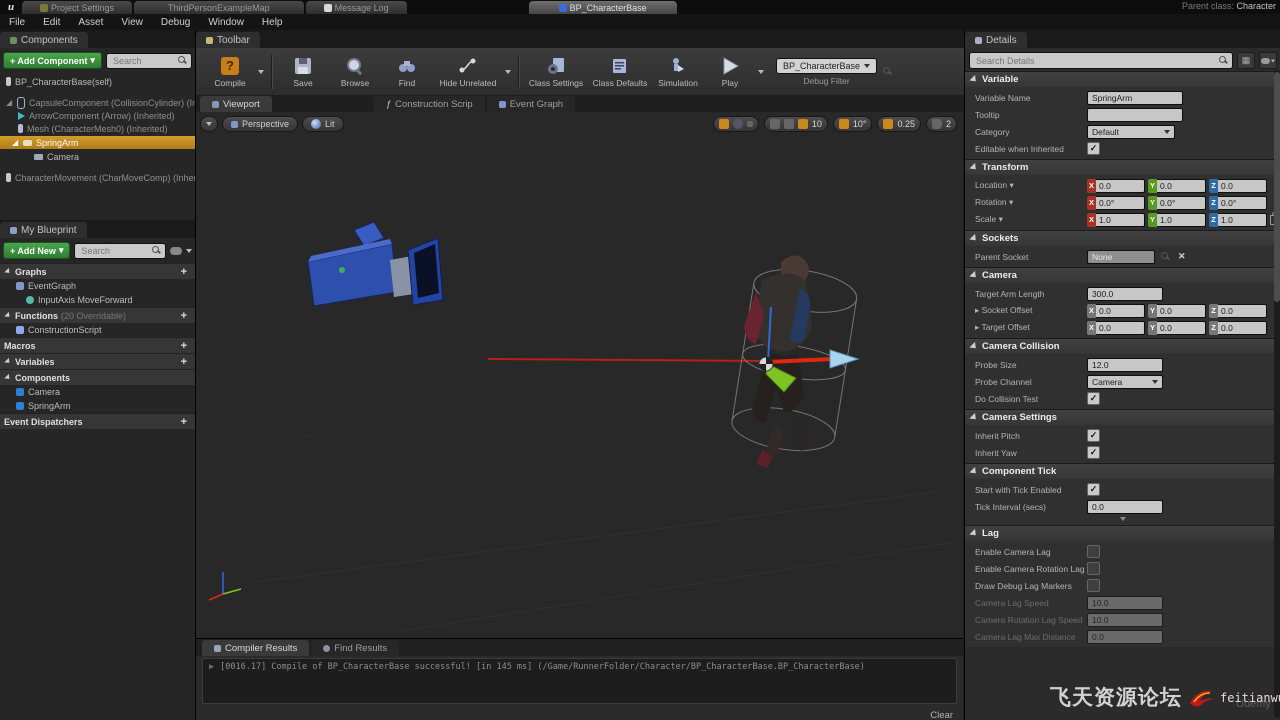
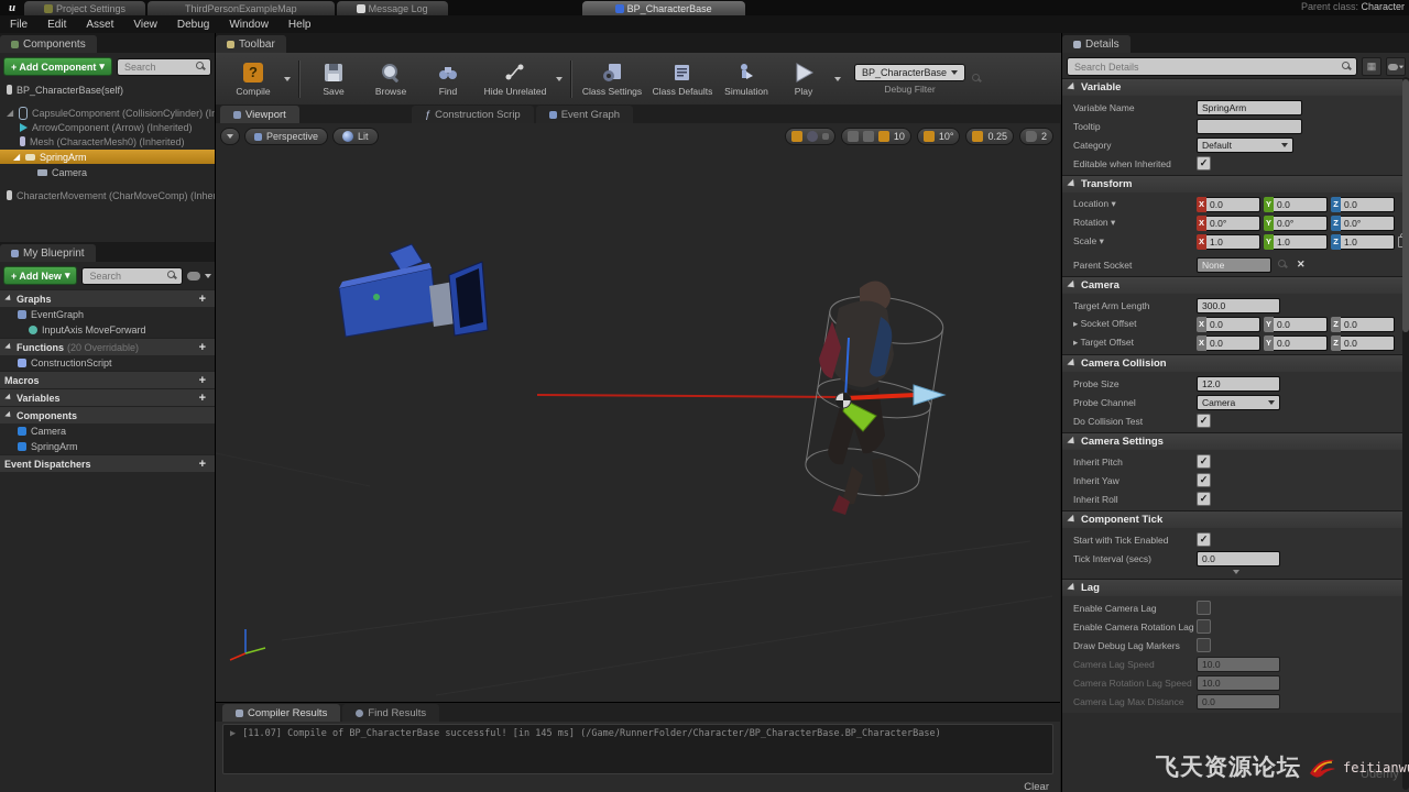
  u
  Project Settings
  ThirdPersonExampleMap
  Message Log
  BP_CharacterBase
  File
  Edit
  Asset
  View
  Debug
  Window
  Help
  Parent class: Character
  Components
  + Add Component
  ▾
  Search
  BP_CharacterBase(self)
  ◢
  CapsuleComponent (CollisionCylinder) (In
  ArrowComponent (Arrow) (Inherited)
  Mesh (CharacterMesh0) (Inherited)
  ◢
  SpringArm
  Camera
  CharacterMovement (CharMoveComp) (Inhe
  My Blueprint
  + Add New
  ▾
  Search
  Graphs
  +
  EventGraph
  InputAxis MoveForward
  Functions
  (20 Overridable)
  +
  ConstructionScript
  Macros
  +
  Variables
  +
  Components
  Camera
  SpringArm
  Event Dispatchers
  +
  Toolbar
  ?
  Compile
  Save
  Browse
  Find
  Hide Unrelated
  Class Settings
  Class Defaults
  Simulation
  Play
  BP_CharacterBase
  Debug Filter
  Viewport
  ƒ
  Construction Scrip
  Event Graph
  Perspective
  Lit
  10
  10°
  0.25
  2
  Compiler Results
  Find Results
  ▶
- [0016.17] Compile of BP_CharacterBase successful! [in 145 ms] (/Game/RunnerFolder/Character/BP_CharacterBase.BP_CharacterBase)
+ [11.07] Compile of BP_CharacterBase successful! [in 145 ms] (/Game/RunnerFolder/Character/BP_CharacterBase.BP_CharacterBase)
  Clear
  Details
  Search Details
  ▦
  Variable
  Variable Name
  SpringArm
  Tooltip
  Category
  Default
  Editable when Inherited
  Transform
  Location ▾
  X
  0.0
  Y
  0.0
  Z
  0.0
  Rotation ▾
  X
  0.0°
  Y
  0.0°
  Z
  0.0°
  Scale ▾
  X
  1.0
  Y
  1.0
  Z
  1.0
- Sockets
  Parent Socket
  None
  ✕
  Camera
  Target Arm Length
  300.0
  ▸ Socket Offset
  X
  0.0
  Y
  0.0
  Z
  0.0
  ▸ Target Offset
  X
  0.0
  Y
  0.0
  Z
  0.0
  Camera Collision
  Probe Size
  12.0
  Probe Channel
  Camera
  Do Collision Test
  Camera Settings
  Inherit Pitch
  Inherit Yaw
+ Inherit Roll
  Component Tick
  Start with Tick Enabled
  Tick Interval (secs)
  0.0
  Lag
  Enable Camera Lag
  Enable Camera Rotation Lag
  Draw Debug Lag Markers
  Camera Lag Speed
  10.0
  Camera Rotation Lag Speed
  10.0
  Camera Lag Max Distance
  0.0
  飞天资源论坛
  Udemy
